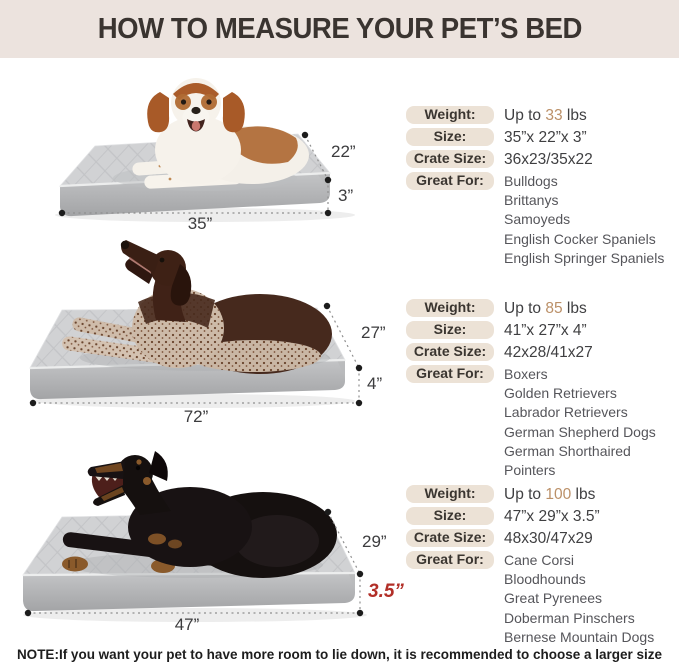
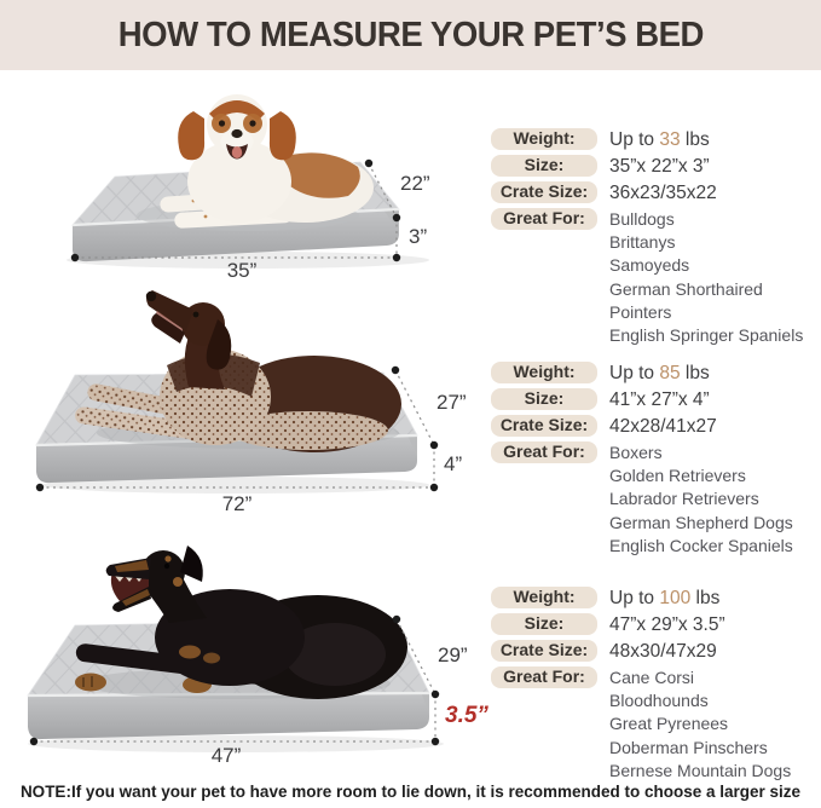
  HOW TO MEASURE YOUR PET’S BED
  22”
  3”
  35”
  27”
  4”
  72”
  29”
  3.5”
  47”
  Weight:
  Up to 33 lbs
  Size:
  35”x 22”x 3”
  Crate Size:
  36x23/35x22
  Great For:
  Bulldogs
  Brittanys
  Samoyeds
- English Cocker Spaniels
+ German Shorthaired Pointers
  English Springer Spaniels
  Weight:
  Up to 85 lbs
  Size:
  41”x 27”x 4”
  Crate Size:
  42x28/41x27
  Great For:
  Boxers
  Golden Retrievers
  Labrador Retrievers
  German Shepherd Dogs
- German Shorthaired Pointers
+ English Cocker Spaniels
  Weight:
  Up to 100 lbs
  Size:
  47”x 29”x 3.5”
  Crate Size:
  48x30/47x29
  Great For:
  Cane Corsi
  Bloodhounds
  Great Pyrenees
  Doberman Pinschers
  Bernese Mountain Dogs
  NOTE:If you want your pet to have more room to lie down, it is recommended to choose a larger size
